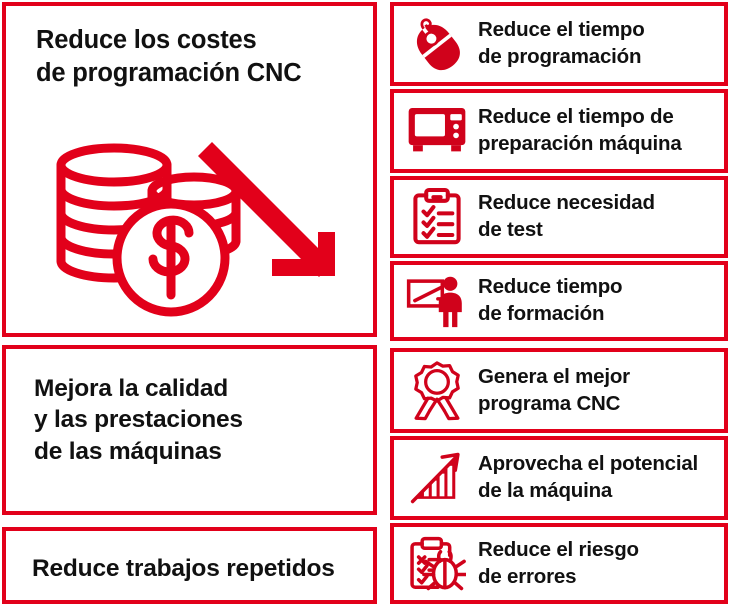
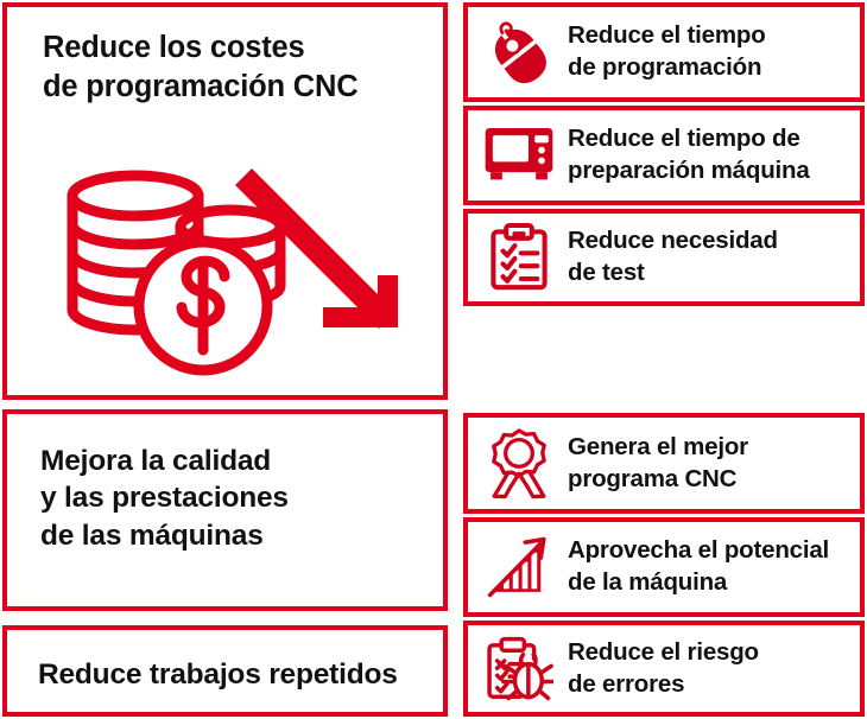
  Reduce los costes
  de programación CNC
  Mejora la calidad
  y las prestaciones
  de las máquinas
  Reduce trabajos repetidos
  Reduce el tiempo
  de programación
  Reduce el tiempo de
  preparación máquina
  Reduce necesidad
  de test
- Reduce tiempo
- de formación
  Genera el mejor
  programa CNC
  Aprovecha el potencial
  de la máquina
  Reduce el riesgo
  de errores
